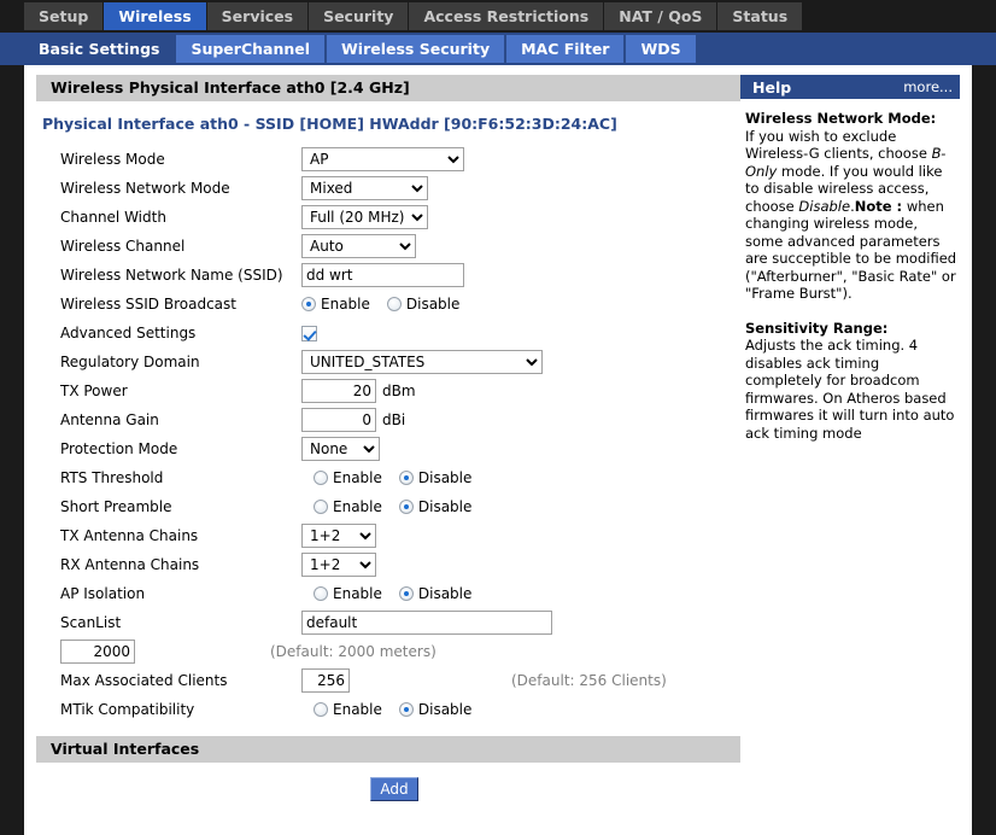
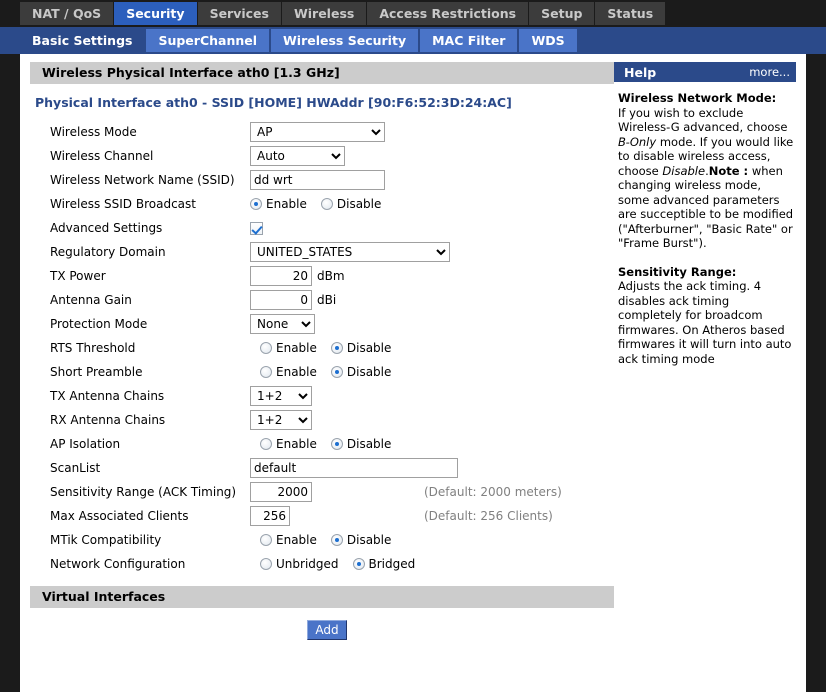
- Setup
+ NAT / QoS
- Wireless
+ Security
  Services
- Security
+ Wireless
  Access Restrictions
- NAT / QoS
+ Setup
  Status
  Basic Settings
  SuperChannel
  Wireless Security
  MAC Filter
  WDS
- Wireless Physical Interface ath0 [2.4 GHz]
+ Wireless Physical Interface ath0 [1.3 GHz]
  Physical Interface ath0 - SSID [HOME] HWAddr [90:F6:52:3D:24:AC]
  Wireless Mode
  AP
- Wireless Network Mode
- Mixed
- Channel Width
- Full (20 MHz)
  Wireless Channel
  Auto
  Wireless Network Name (SSID)
  dd wrt
  Wireless SSID Broadcast
  Enable
  Disable
  Advanced Settings
  Regulatory Domain
  UNITED_STATES
  TX Power
  20
  dBm
  Antenna Gain
  0
  dBi
  Protection Mode
  None
  RTS Threshold
  Enable
  Disable
  Short Preamble
  Enable
  Disable
  TX Antenna Chains
  1+2
  RX Antenna Chains
  1+2
  AP Isolation
  Enable
  Disable
  ScanList
  default
+ Sensitivity Range (ACK Timing)
  2000
  (Default: 2000 meters)
  Max Associated Clients
  256
  (Default: 256 Clients)
  MTik Compatibility
  Enable
  Disable
+ Network Configuration
+ Unbridged
+ Bridged
  Virtual Interfaces
  Add
  Help
  more...
  Wireless Network Mode:
- If you wish to exclude Wireless-G clients, choose B-Only mode. If you would like to disable wireless access, choose Disable.Note : when changing wireless mode, some advanced parameters are succeptible to be modified ("Afterburner", "Basic Rate" or "Frame Burst").
+ If you wish to exclude Wireless-G advanced, choose B-Only mode. If you would like to disable wireless access, choose Disable.Note : when changing wireless mode, some advanced parameters are succeptible to be modified ("Afterburner", "Basic Rate" or "Frame Burst").
  Sensitivity Range:
  Adjusts the ack timing. 4 disables ack timing completely for broadcom firmwares. On Atheros based firmwares it will turn into auto ack timing mode
